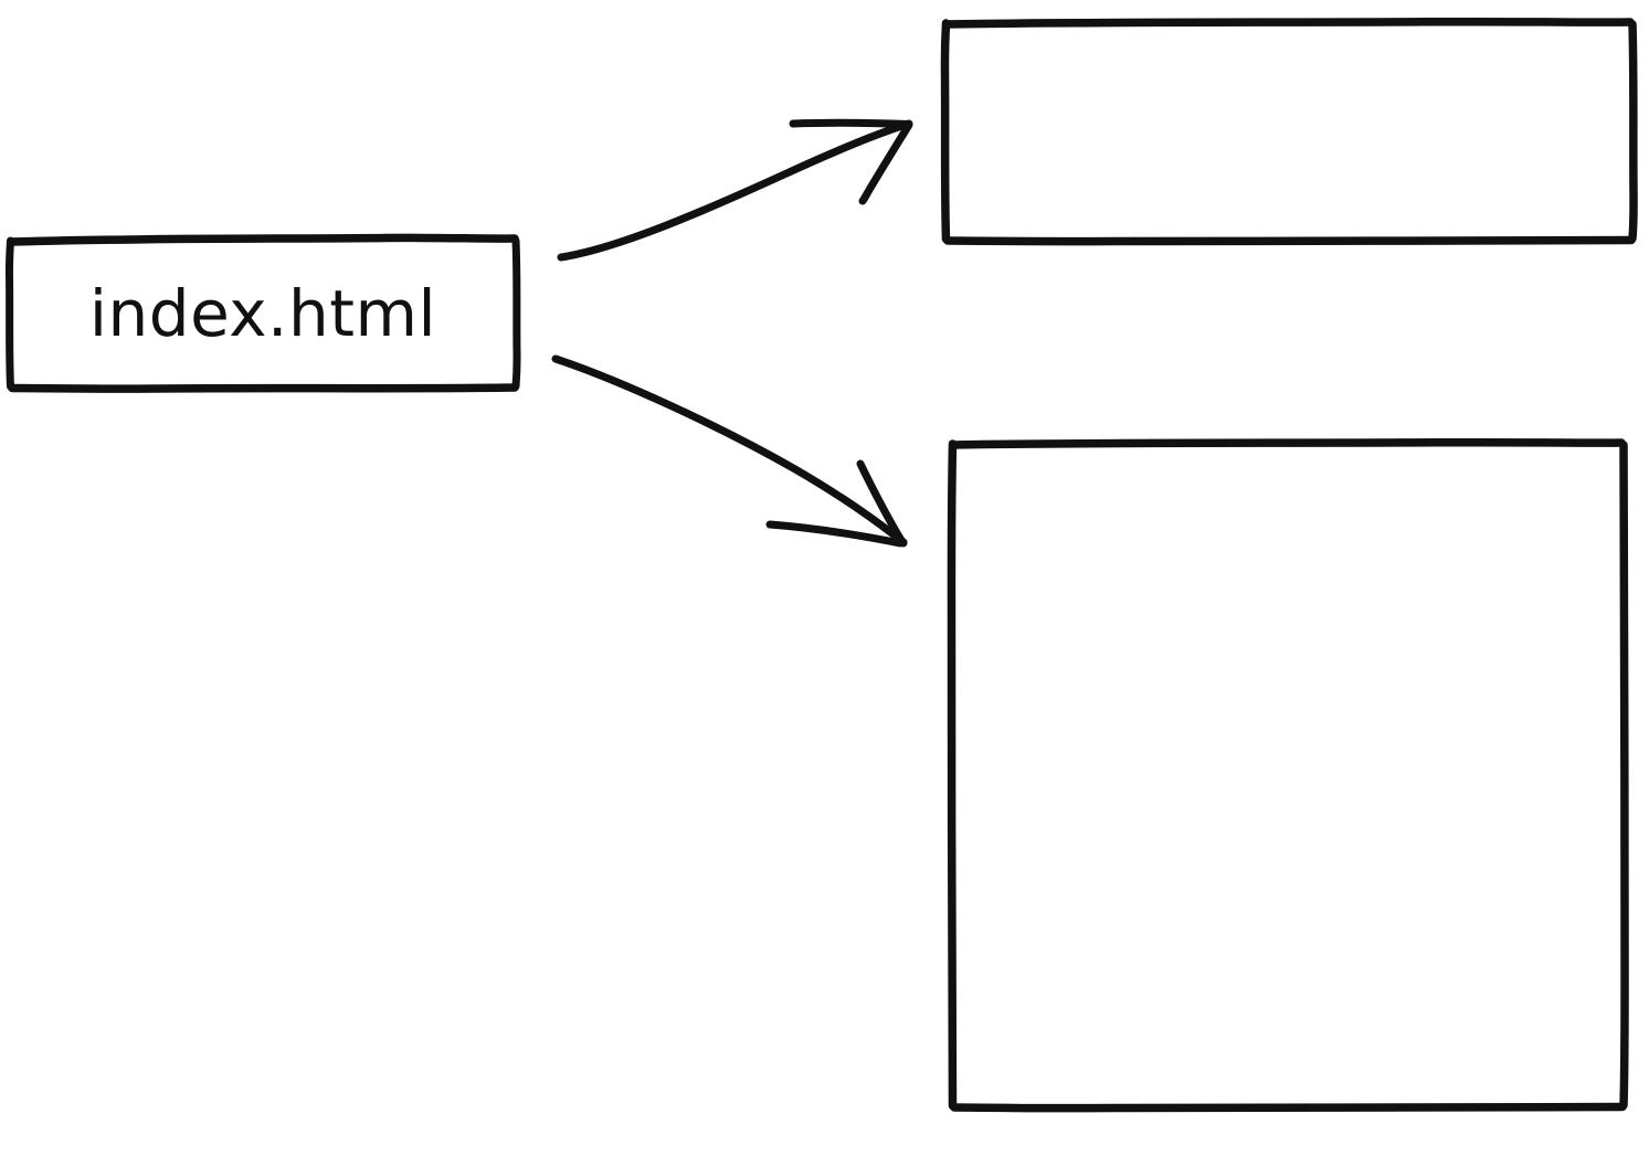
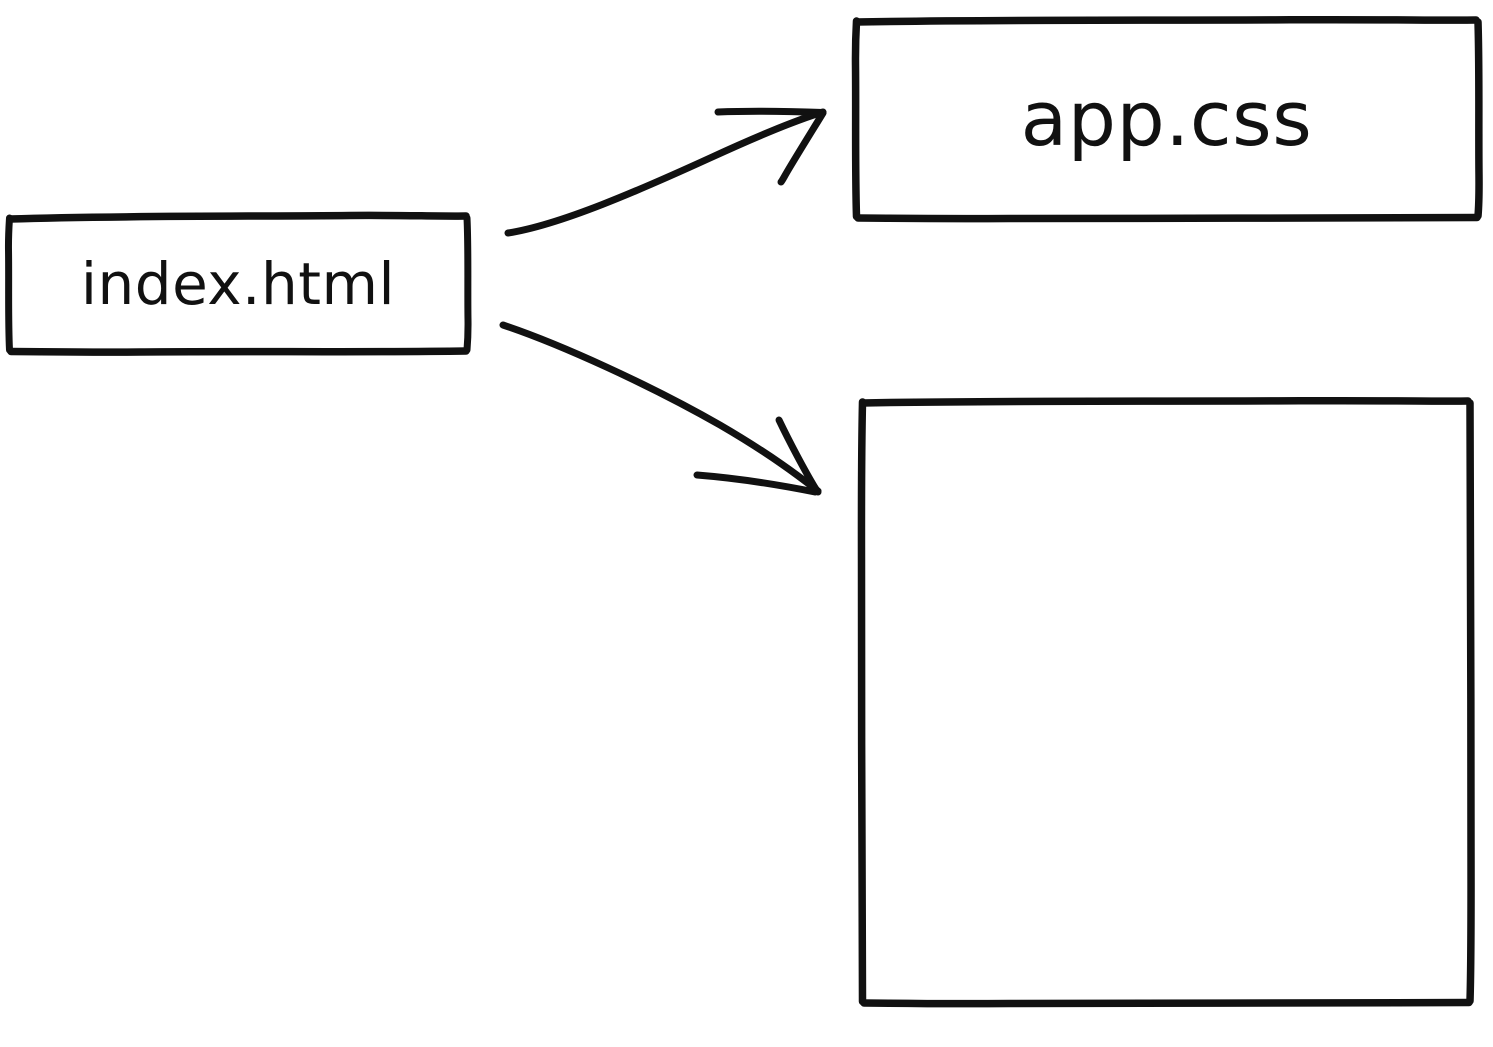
  index.html
+ app.css
